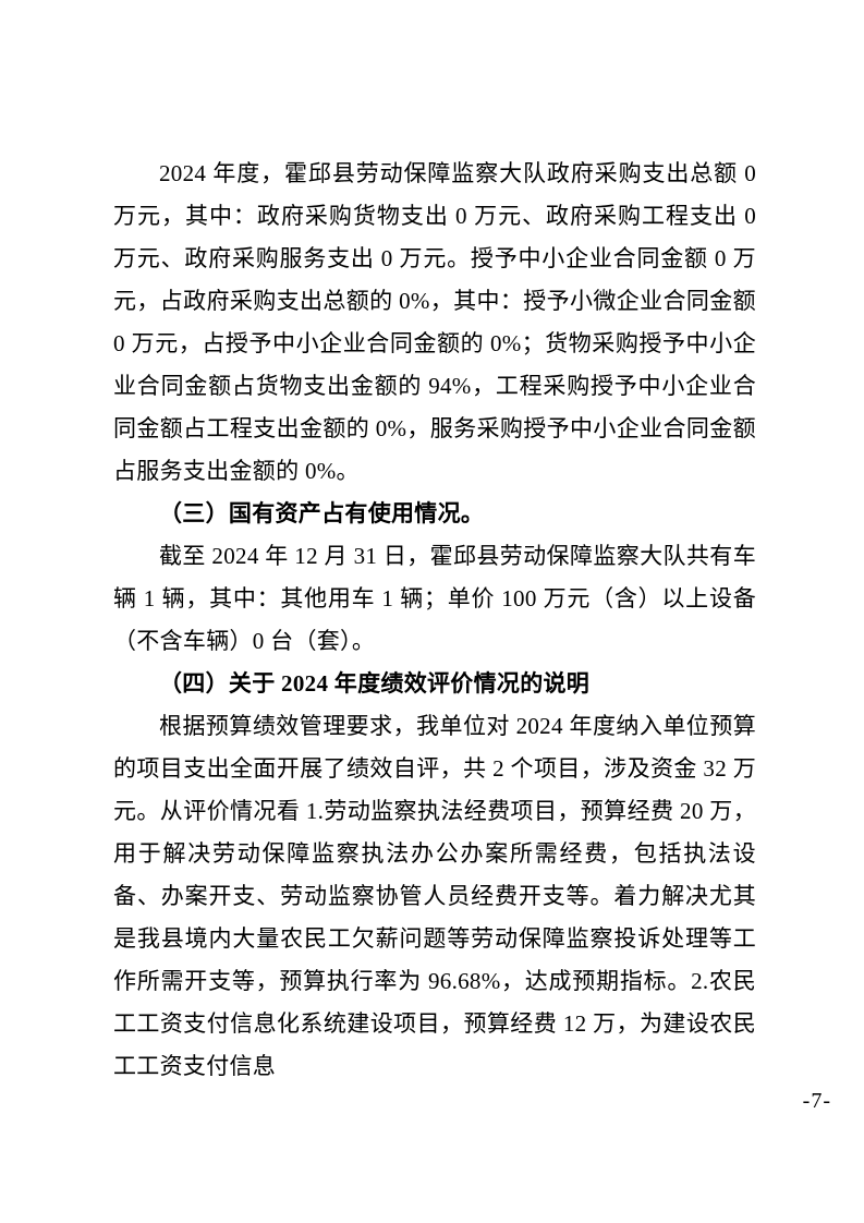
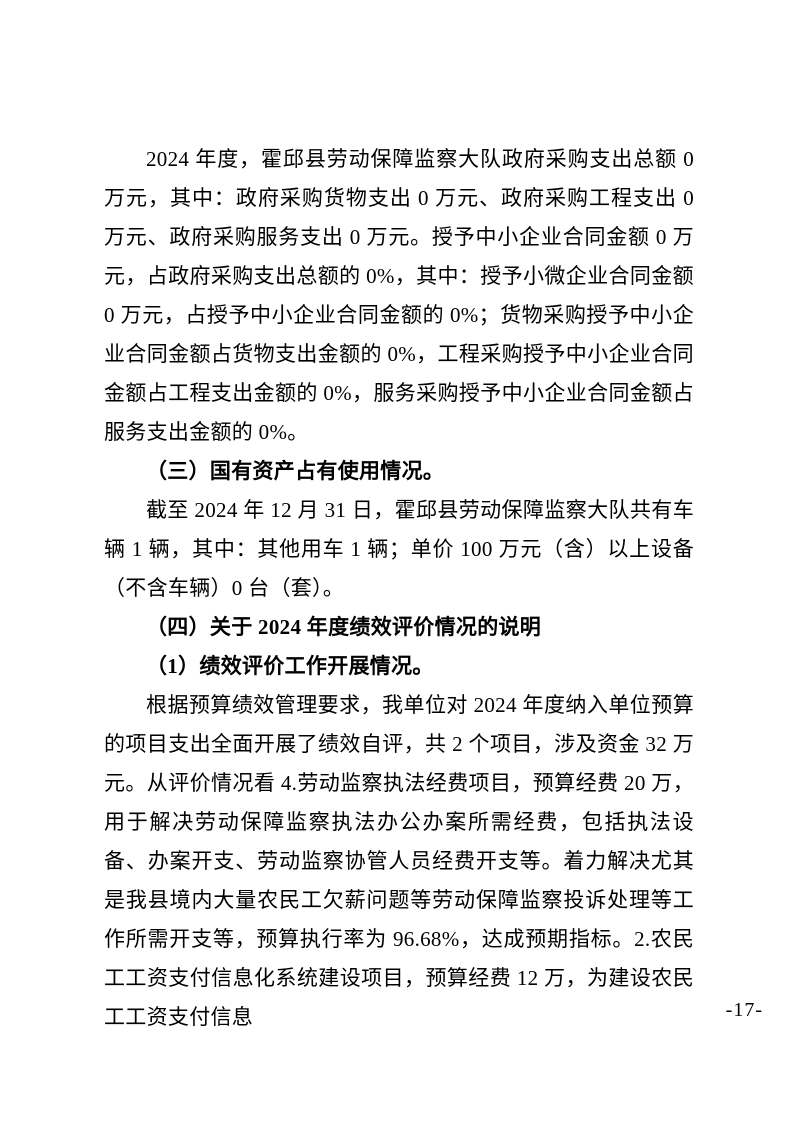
- 2024 年度，霍邱县劳动保障监察大队政府采购支出总额 0 万元，其中：政府采购货物支出 0 万元、政府采购工程支出 0 万元、政府采购服务支出 0 万元。授予中小企业合同金额 0 万元，占政府采购支出总额的 0%，其中：授予小微企业合同金额 0 万元，占授予中小企业合同金额的 0%；货物采购授予中小企业合同金额占货物支出金额的 94%，工程采购授予中小企业合同金额占工程支出金额的 0%，服务采购授予中小企业合同金额占服务支出金额的 0%。
+ 2024 年度，霍邱县劳动保障监察大队政府采购支出总额 0 万元，其中：政府采购货物支出 0 万元、政府采购工程支出 0 万元、政府采购服务支出 0 万元。授予中小企业合同金额 0 万元，占政府采购支出总额的 0%，其中：授予小微企业合同金额 0 万元，占授予中小企业合同金额的 0%；货物采购授予中小企业合同金额占货物支出金额的 0%，工程采购授予中小企业合同金额占工程支出金额的 0%，服务采购授予中小企业合同金额占服务支出金额的 0%。
  （三）国有资产占有使用情况。
  截至 2024 年 12 月 31 日，霍邱县劳动保障监察大队共有车辆 1 辆，其中：其他用车 1 辆；单价 100 万元（含）以上设备（不含车辆）0 台（套）。
  （四）关于 2024 年度绩效评价情况的说明
+ （1）绩效评价工作开展情况。
- 根据预算绩效管理要求，我单位对 2024 年度纳入单位预算的项目支出全面开展了绩效自评，共 2 个项目，涉及资金 32 万元。从评价情况看 1.劳动监察执法经费项目，预算经费 20 万，用于解决劳动保障监察执法办公办案所需经费，包括执法设备、办案开支、劳动监察协管人员经费开支等。着力解决尤其是我县境内大量农民工欠薪问题等劳动保障监察投诉处理等工作所需开支等，预算执行率为 96.68%，达成预期指标。2.农民工工资支付信息化系统建设项目，预算经费 12 万，为建设农民工工资支付信息
+ 根据预算绩效管理要求，我单位对 2024 年度纳入单位预算的项目支出全面开展了绩效自评，共 2 个项目，涉及资金 32 万元。从评价情况看 4.劳动监察执法经费项目，预算经费 20 万，用于解决劳动保障监察执法办公办案所需经费，包括执法设备、办案开支、劳动监察协管人员经费开支等。着力解决尤其是我县境内大量农民工欠薪问题等劳动保障监察投诉处理等工作所需开支等，预算执行率为 96.68%，达成预期指标。2.农民工工资支付信息化系统建设项目，预算经费 12 万，为建设农民工工资支付信息
- -7-
+ -17-
